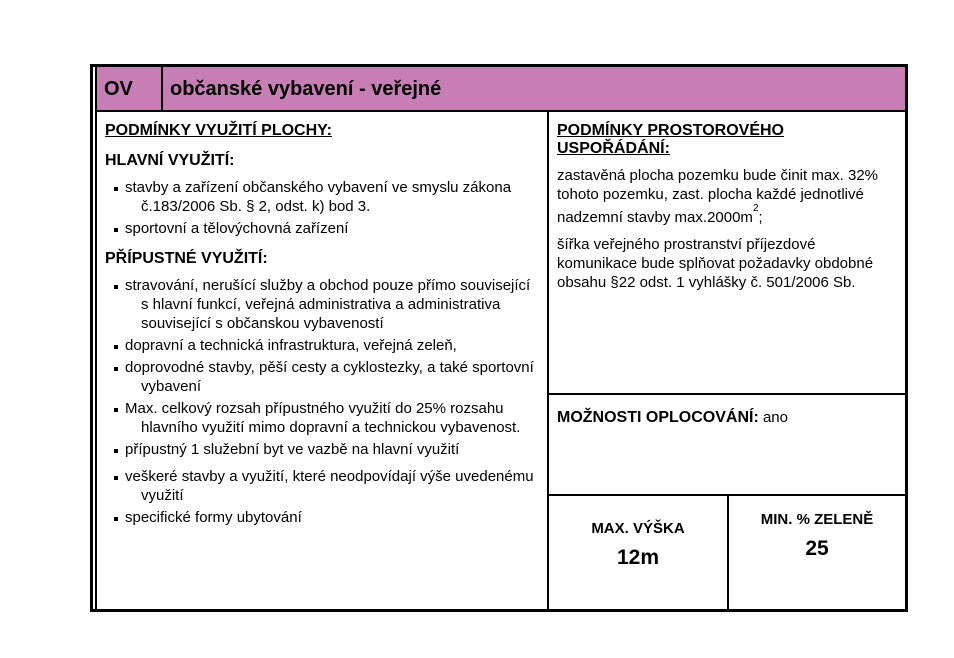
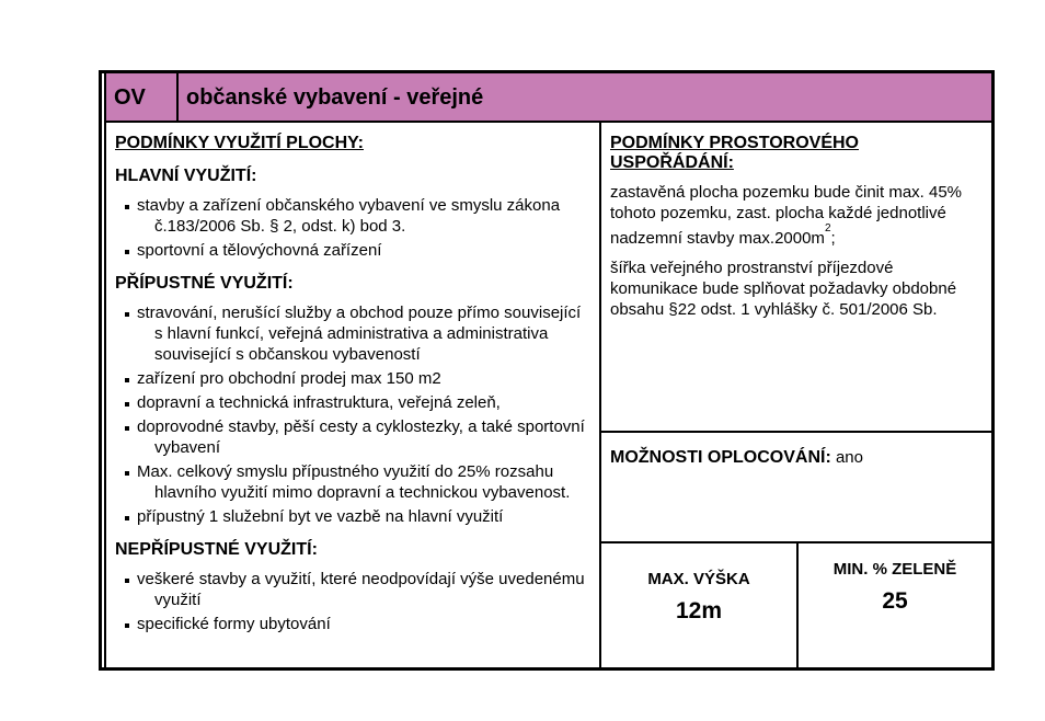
  OV
  občanské vybavení - veřejné
  PODMÍNKY VYUŽITÍ PLOCHY:
  HLAVNÍ VYUŽITÍ:
  stavby a zařízení občanského vybavení ve smyslu zákona č.183/2006 Sb. § 2, odst. k) bod 3.
  sportovní a tělovýchovná zařízení
  PŘÍPUSTNÉ VYUŽITÍ:
  stravování, nerušící služby a obchod pouze přímo související s hlavní funkcí, veřejná administrativa a administrativa související s občanskou vybaveností
+ zařízení pro obchodní prodej max 150 m2
  dopravní a technická infrastruktura, veřejná zeleň,
  doprovodné stavby, pěší cesty a cyklostezky, a také sportovní vybavení
- Max. celkový rozsah přípustného využití do 25% rozsahu hlavního využití mimo dopravní a technickou vybavenost.
+ Max. celkový smyslu přípustného využití do 25% rozsahu hlavního využití mimo dopravní a technickou vybavenost.
  přípustný 1 služební byt ve vazbě na hlavní využití
+ NEPŘÍPUSTNÉ VYUŽITÍ:
  veškeré stavby a využití, které neodpovídají výše uvedenému využití
  specifické formy ubytování
  PODMÍNKY PROSTOROVÉHO USPOŘÁDÁNÍ:
- zastavěná plocha pozemku bude činit max. 32% tohoto pozemku, zast. plocha každé jednotlivé nadzemní stavby max.2000m2;
+ zastavěná plocha pozemku bude činit max. 45% tohoto pozemku, zast. plocha každé jednotlivé nadzemní stavby max.2000m2;
  šířka veřejného prostranství příjezdové komunikace bude splňovat požadavky obdobné obsahu §22 odst. 1 vyhlášky č. 501/2006 Sb.
  MOŽNOSTI OPLOCOVÁNÍ: ano
  MAX. VÝŠKA
  12m
  MIN. % ZELENĚ
  25
